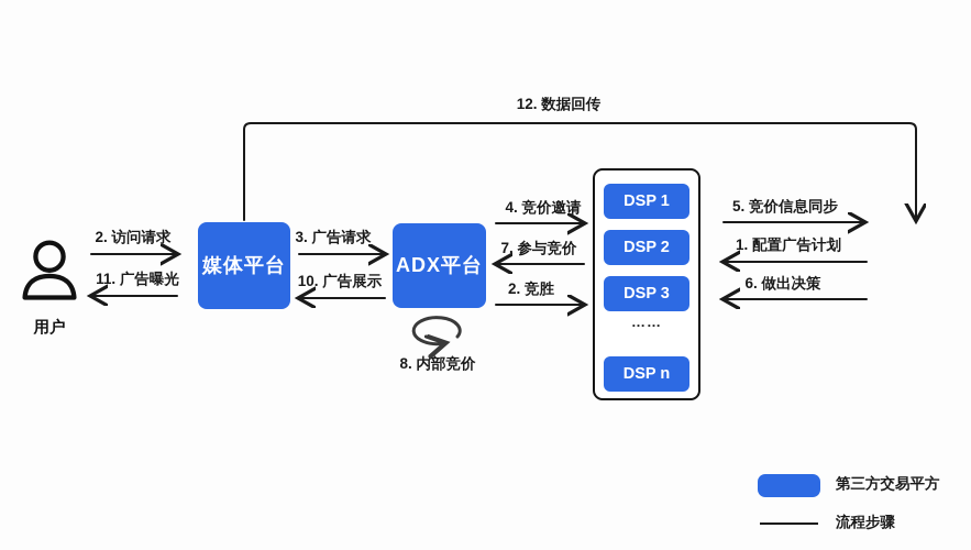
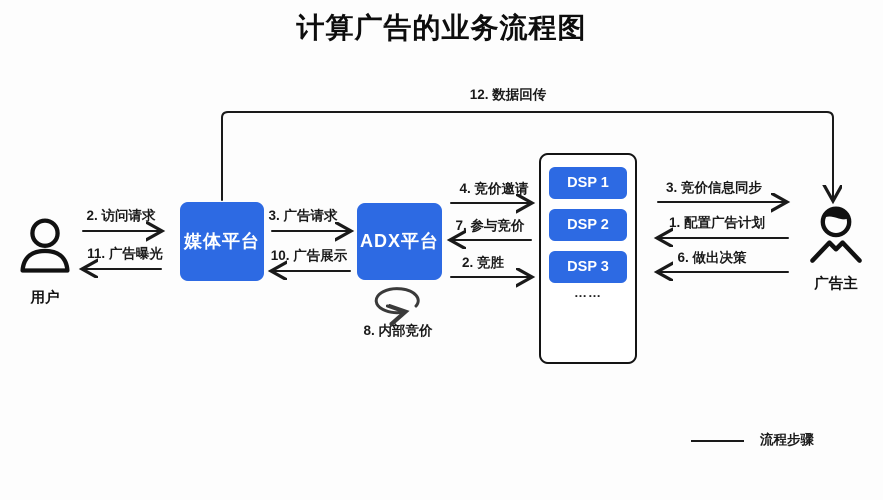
+ 计算广告的业务流程图
  媒体平台
  ADX平台
  DSP 1
  DSP 2
  DSP 3
  ……
- DSP n
  用户
+ 广告主
  12. 数据回传
  2. 访问请求
  11. 广告曝光
  3. 广告请求
  10. 广告展示
  4. 竞价邀请
  7. 参与竞价
  2. 竞胜
- 5. 竞价信息同步
+ 3. 竞价信息同步
  1. 配置广告计划
  6. 做出决策
  8. 内部竞价
- 第三方交易平方
  流程步骤
